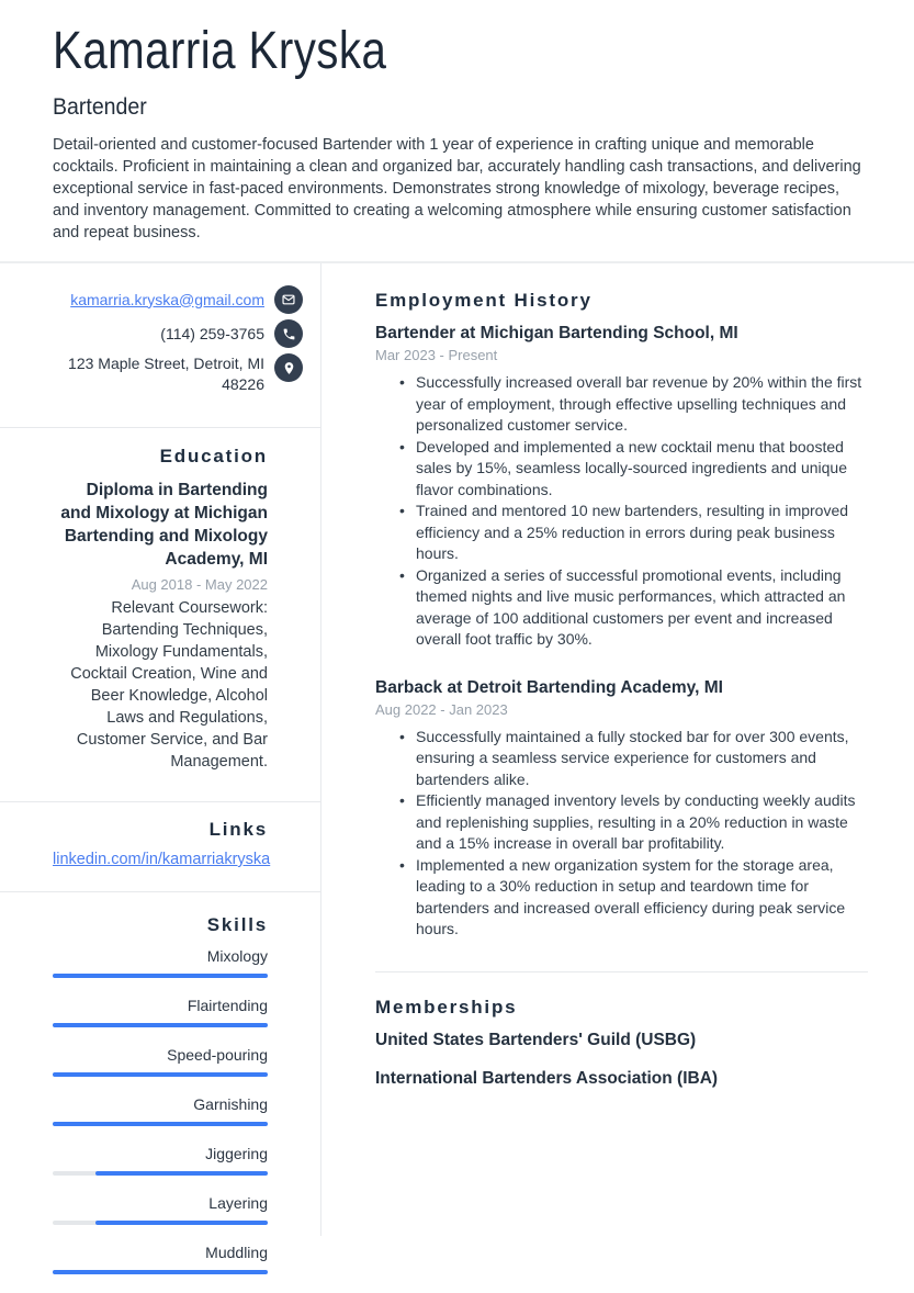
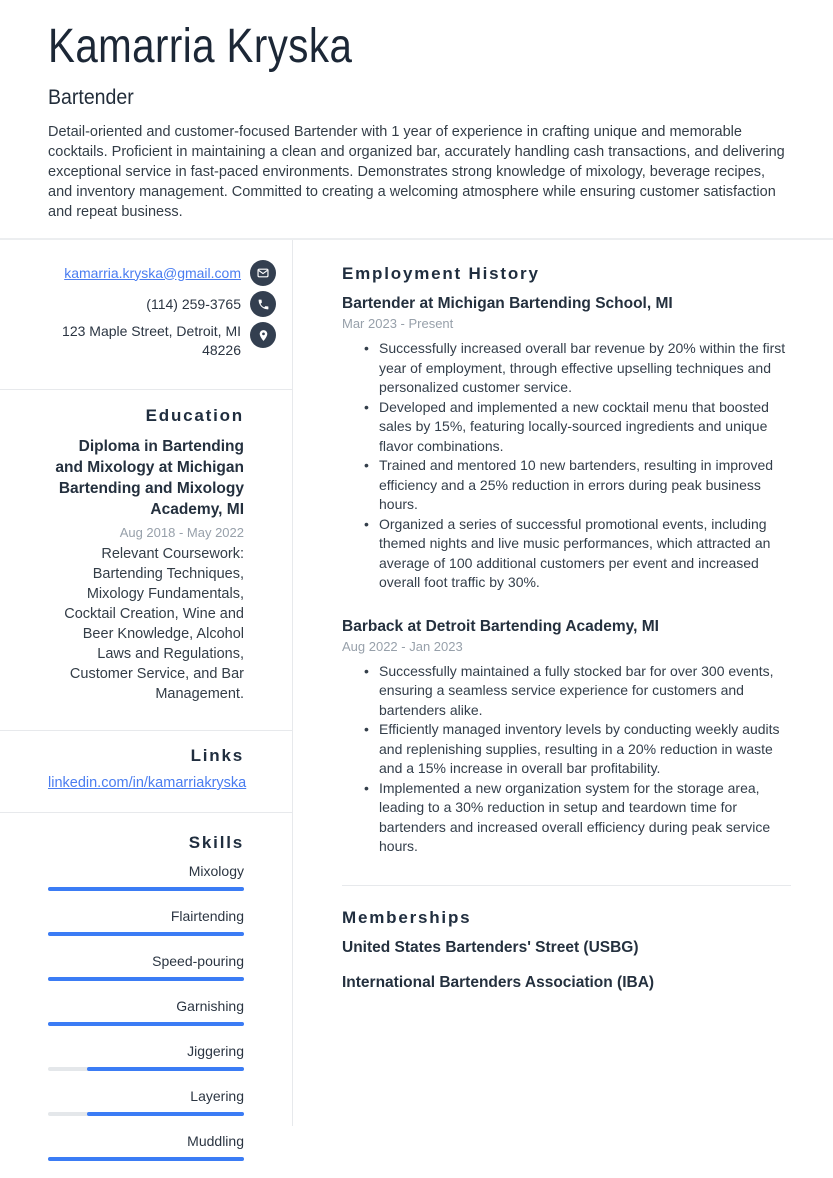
  Kamarria Kryska
  Bartender
  Detail-oriented and customer-focused Bartender with 1 year of experience in crafting unique and memorable cocktails. Proficient in maintaining a clean and organized bar, accurately handling cash transactions, and delivering exceptional service in fast-paced environments. Demonstrates strong knowledge of mixology, beverage recipes, and inventory management. Committed to creating a welcoming atmosphere while ensuring customer satisfaction and repeat business.
  kamarria.kryska@gmail.com
  (114) 259-3765
  123 Maple Street, Detroit, MI 48226
  Education
  Diploma in Bartending and Mixology at Michigan Bartending and Mixology Academy, MI
  Aug 2018 - May 2022
  Relevant Coursework: Bartending Techniques, Mixology Fundamentals, Cocktail Creation, Wine and Beer Knowledge, Alcohol Laws and Regulations, Customer Service, and Bar Management.
  Links
  linkedin.com/in/kamarriakryska
  Skills
  Mixology
  Flairtending
  Speed-pouring
  Garnishing
  Jiggering
  Layering
  Muddling
  Employment History
  Bartender at Michigan Bartending School, MI
  Mar 2023 - Present
  Successfully increased overall bar revenue by 20% within the first year of employment, through effective upselling techniques and personalized customer service.
- Developed and implemented a new cocktail menu that boosted sales by 15%, seamless locally-sourced ingredients and unique flavor combinations.
+ Developed and implemented a new cocktail menu that boosted sales by 15%, featuring locally-sourced ingredients and unique flavor combinations.
  Trained and mentored 10 new bartenders, resulting in improved efficiency and a 25% reduction in errors during peak business hours.
  Organized a series of successful promotional events, including themed nights and live music performances, which attracted an average of 100 additional customers per event and increased overall foot traffic by 30%.
  Barback at Detroit Bartending Academy, MI
  Aug 2022 - Jan 2023
  Successfully maintained a fully stocked bar for over 300 events, ensuring a seamless service experience for customers and bartenders alike.
  Efficiently managed inventory levels by conducting weekly audits and replenishing supplies, resulting in a 20% reduction in waste and a 15% increase in overall bar profitability.
  Implemented a new organization system for the storage area, leading to a 30% reduction in setup and teardown time for bartenders and increased overall efficiency during peak service hours.
  Memberships
- United States Bartenders' Guild (USBG)
+ United States Bartenders' Street (USBG)
  International Bartenders Association (IBA)
